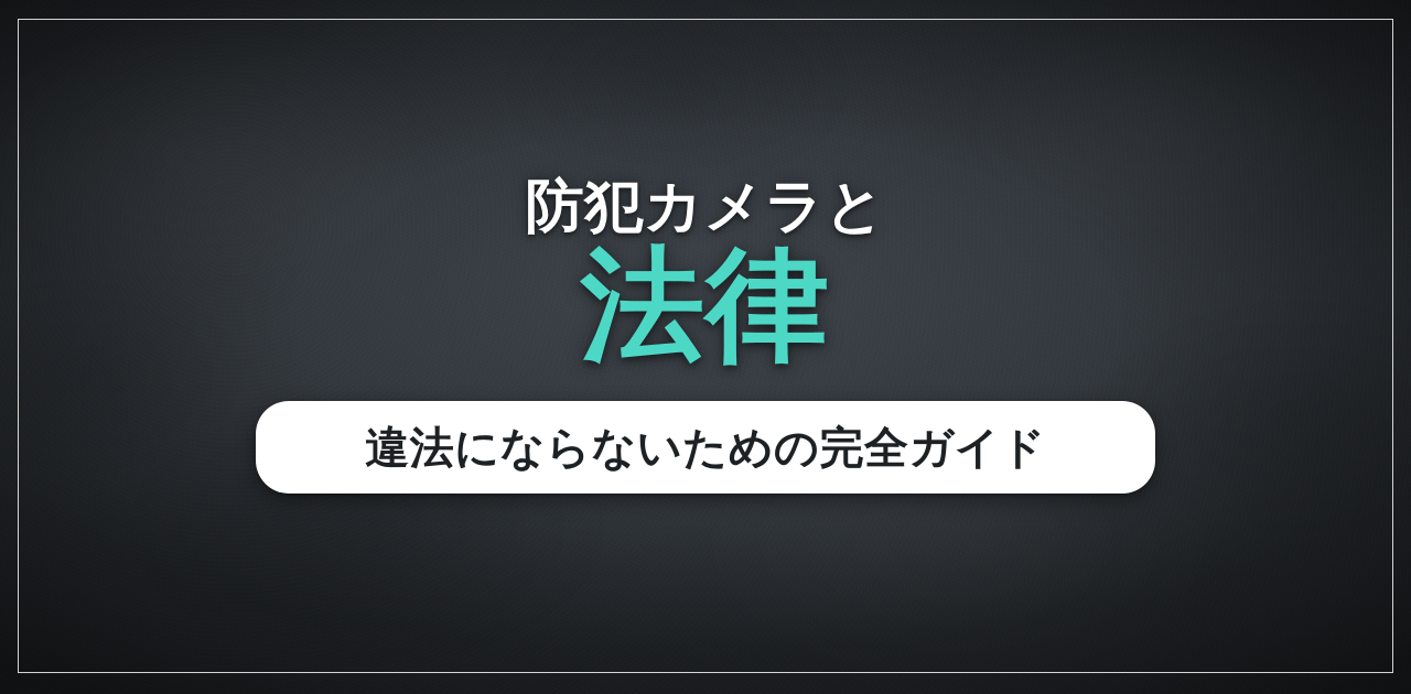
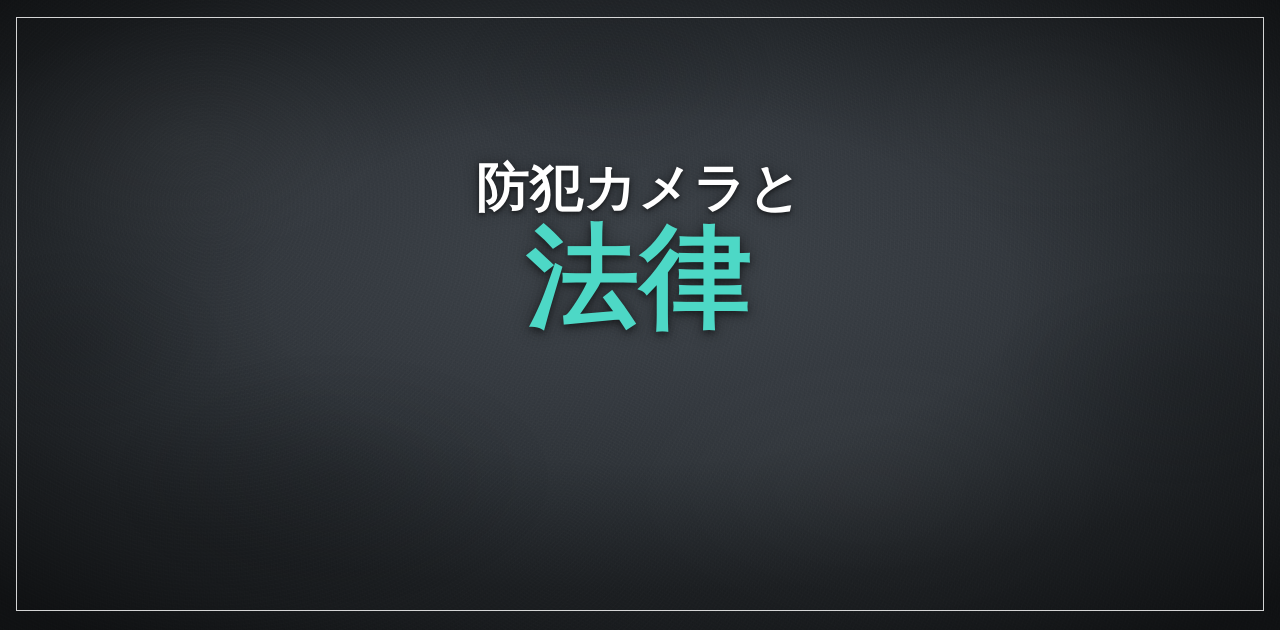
  防犯カメラと
  法律
- 違法にならないための完全ガイド
